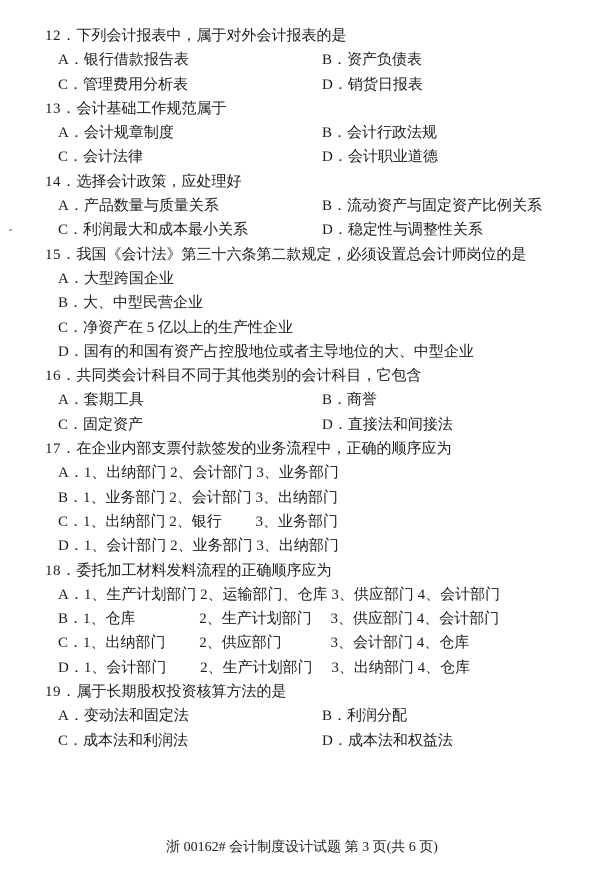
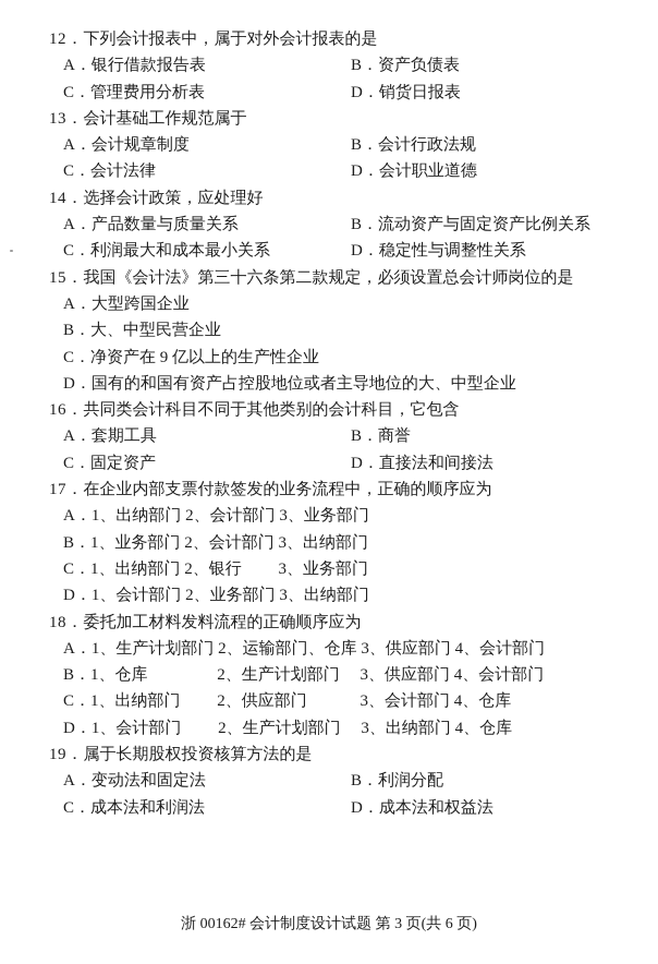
  12．下列会计报表中，属于对外会计报表的是
  A．银行借款报告表
  B．资产负债表
  C．管理费用分析表
  D．销货日报表
  13．会计基础工作规范属于
  A．会计规章制度
  B．会计行政法规
  C．会计法律
  D．会计职业道德
  14．选择会计政策，应处理好
  A．产品数量与质量关系
  B．流动资产与固定资产比例关系
  C．利润最大和成本最小关系
  D．稳定性与调整性关系
  15．我国《会计法》第三十六条第二款规定，必须设置总会计师岗位的是
  A．大型跨国企业
  B．大、中型民营企业
- C．净资产在 5 亿以上的生产性企业
+ C．净资产在 9 亿以上的生产性企业
  D．国有的和国有资产占控股地位或者主导地位的大、中型企业
  16．共同类会计科目不同于其他类别的会计科目，它包含
  A．套期工具
  B．商誉
  C．固定资产
  D．直接法和间接法
  17．在企业内部支票付款签发的业务流程中，正确的顺序应为
  A．1、出纳部门 2、会计部门 3、业务部门
  B．1、业务部门 2、会计部门 3、出纳部门
  C．1、出纳部门 2、银行 3、业务部门
  D．1、会计部门 2、业务部门 3、出纳部门
  18．委托加工材料发料流程的正确顺序应为
  A．1、生产计划部门 2、运输部门、仓库 3、供应部门 4、会计部门
  B．1、仓库 2、生产计划部门 3、供应部门 4、会计部门
  C．1、出纳部门 2、供应部门 3、会计部门 4、仓库
  D．1、会计部门 2、生产计划部门 3、出纳部门 4、仓库
  19．属于长期股权投资核算方法的是
  A．变动法和固定法
  B．利润分配
  C．成本法和利润法
  D．成本法和权益法
  浙 00162# 会计制度设计试题 第 3 页(共 6 页)
